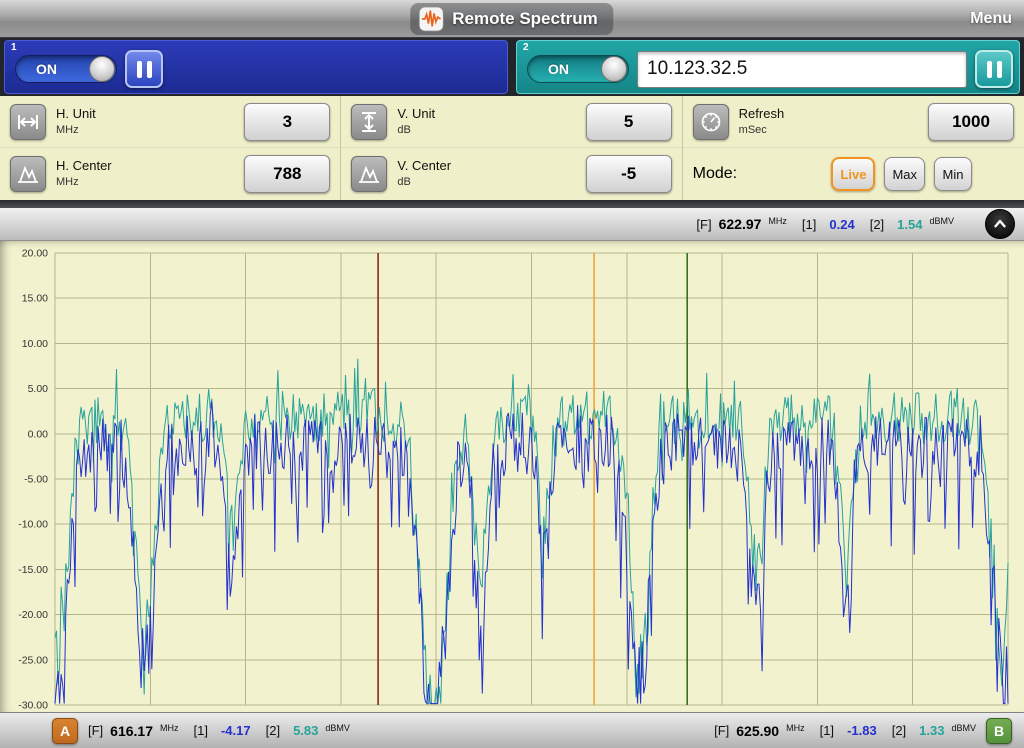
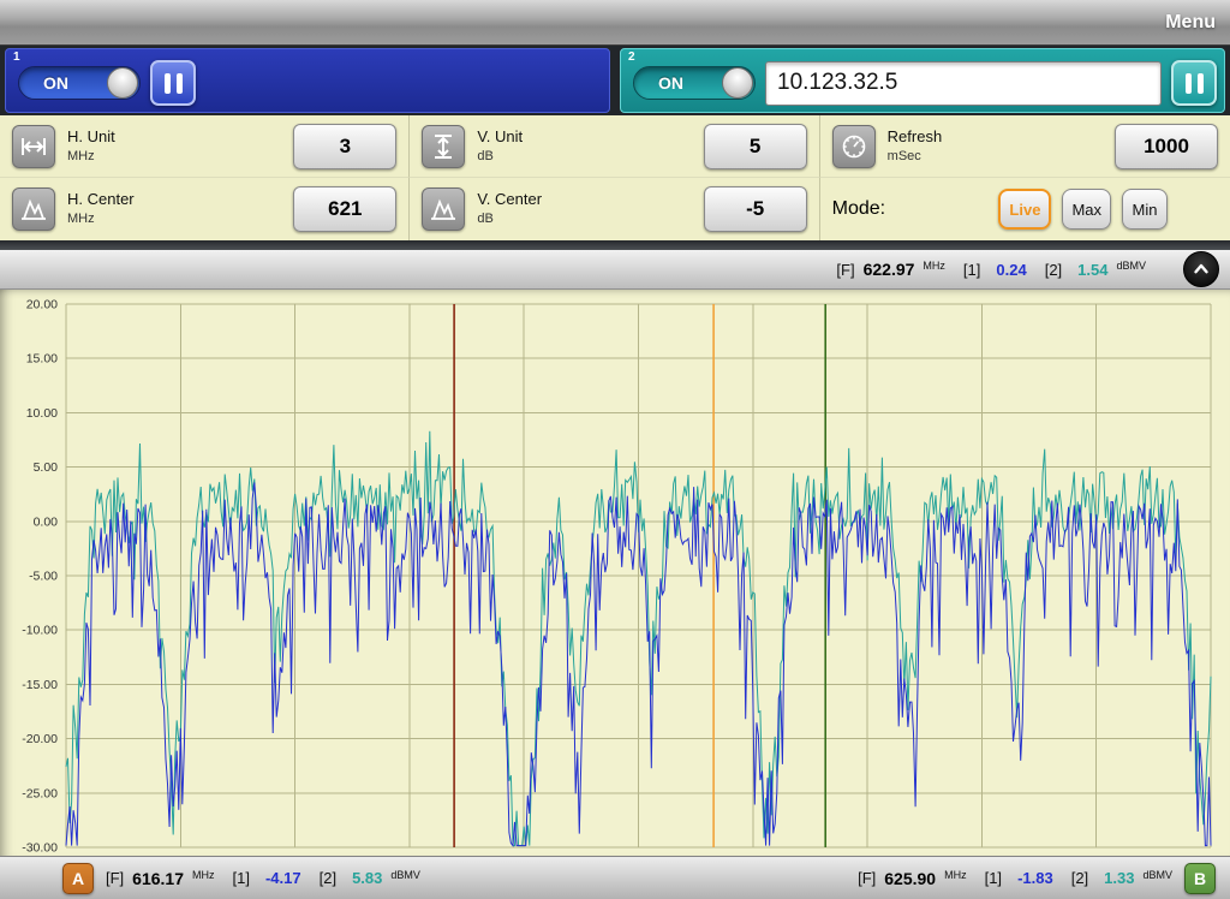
- Remote Spectrum
  Menu
  1
  ON
  2
  ON
  10.123.32.5
  H. Unit
  MHz
  3
  V. Unit
  dB
  5
  Refresh
  mSec
  1000
  H. Center
  MHz
- 788
+ 621
  V. Center
  dB
  -5
  Mode:
  Live
  Max
  Min
  [F]
  622.97
  MHz
  [1]
  0.24
  [2]
  1.54
  dBMV
  20.00
  15.00
  10.00
  5.00
  0.00
  -5.00
  -10.00
  -15.00
  -20.00
  -25.00
  -30.00
  A
  [F]
  616.17
  MHz
  [1]
  -4.17
  [2]
  5.83
  dBMV
  [F]
  625.90
  MHz
  [1]
  -1.83
  [2]
  1.33
  dBMV
  B
